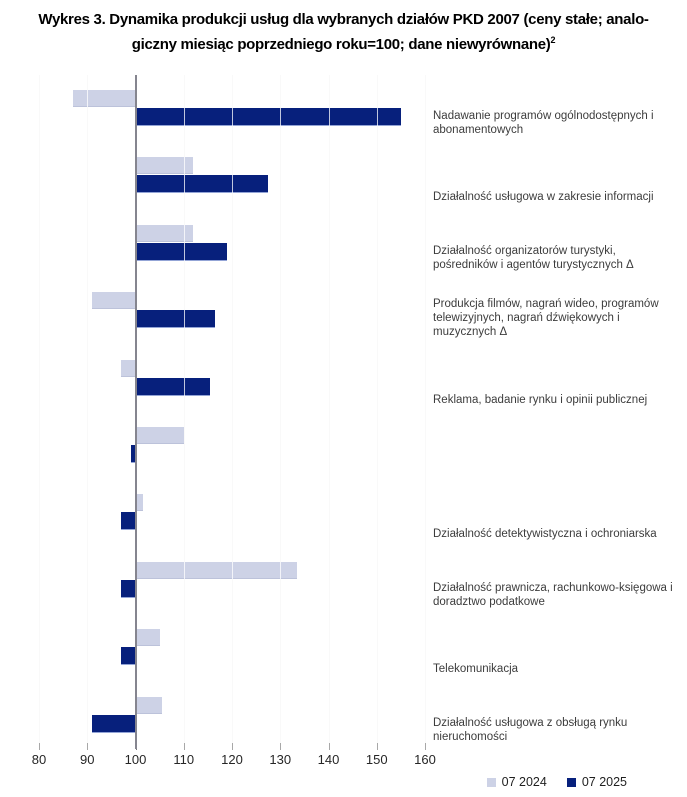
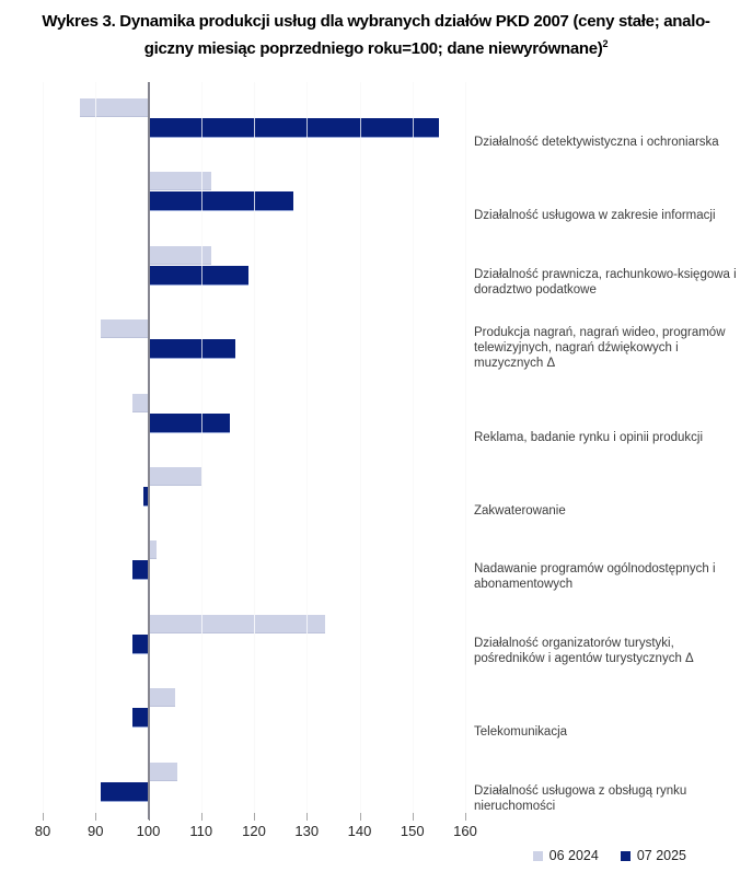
  Wykres 3. Dynamika produkcji usług dla wybranych działów PKD 2007 (ceny stałe; analo-
  giczny miesiąc poprzedniego roku=100; dane niewyrównane)2
  80
  90
  100
  110
  120
  130
  140
  150
  160
- Nadawanie programów ogólnodostępnych i abonamentowych
+ Działalność detektywistyczna i ochroniarska
  Działalność usługowa w zakresie informacji
- Działalność organizatorów turystyki, pośredników i agentów turystycznych Δ
+ Działalność prawnicza, rachunkowo-księgowa i doradztwo podatkowe
- Produkcja filmów, nagrań wideo, programów telewizyjnych, nagrań dźwiękowych i muzycznych Δ
+ Produkcja nagrań, nagrań wideo, programów telewizyjnych, nagrań dźwiękowych i muzycznych Δ
- Reklama, badanie rynku i opinii publicznej
+ Reklama, badanie rynku i opinii produkcji
+ Zakwaterowanie
- Działalność detektywistyczna i ochroniarska
+ Nadawanie programów ogólnodostępnych i abonamentowych
- Działalność prawnicza, rachunkowo-księgowa i doradztwo podatkowe
+ Działalność organizatorów turystyki, pośredników i agentów turystycznych Δ
  Telekomunikacja
  Działalność usługowa z obsługą rynku nieruchomości
- 07 2024
+ 06 2024
  07 2025
